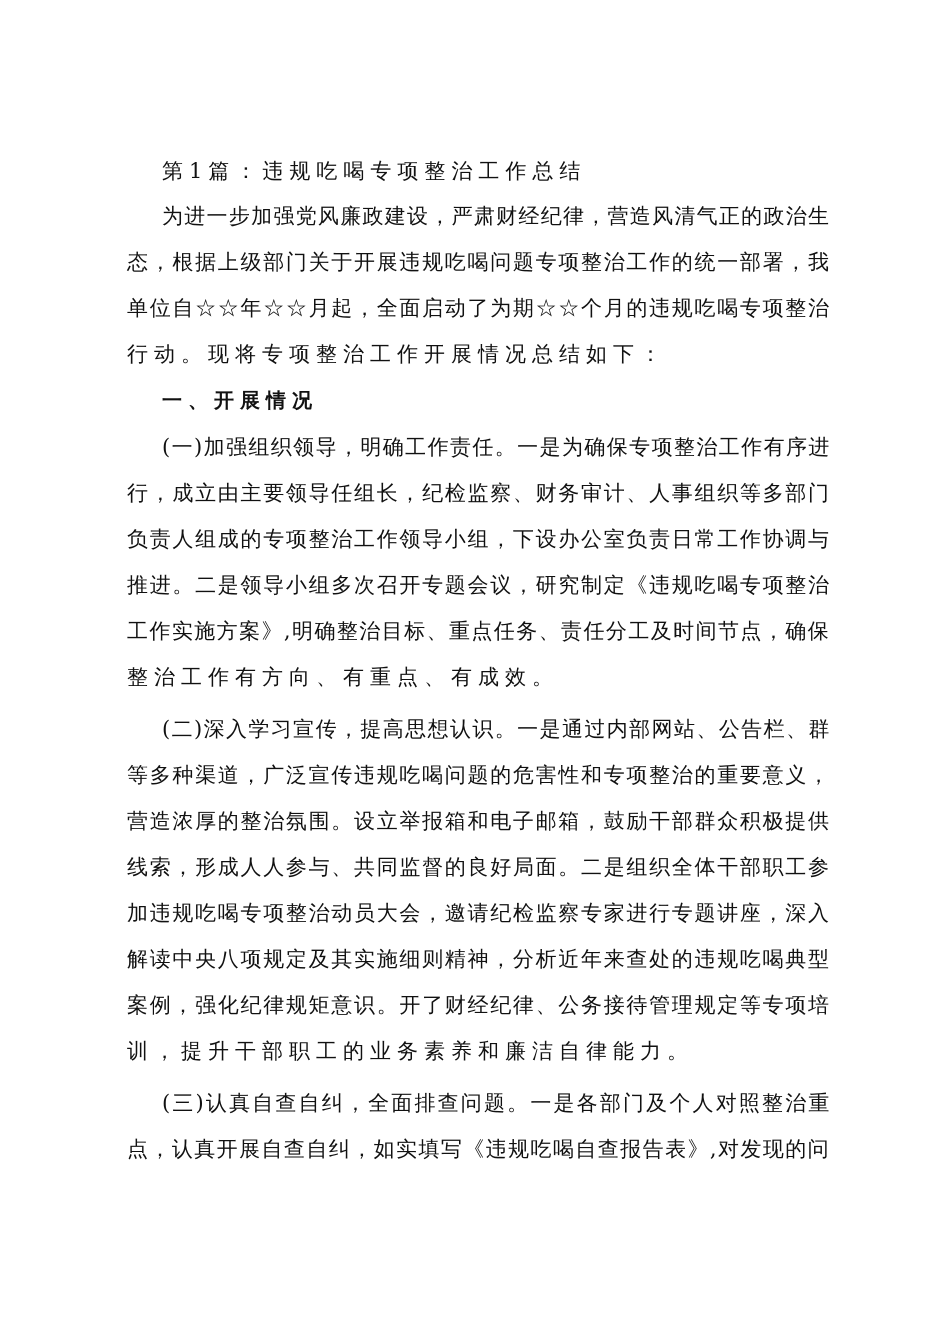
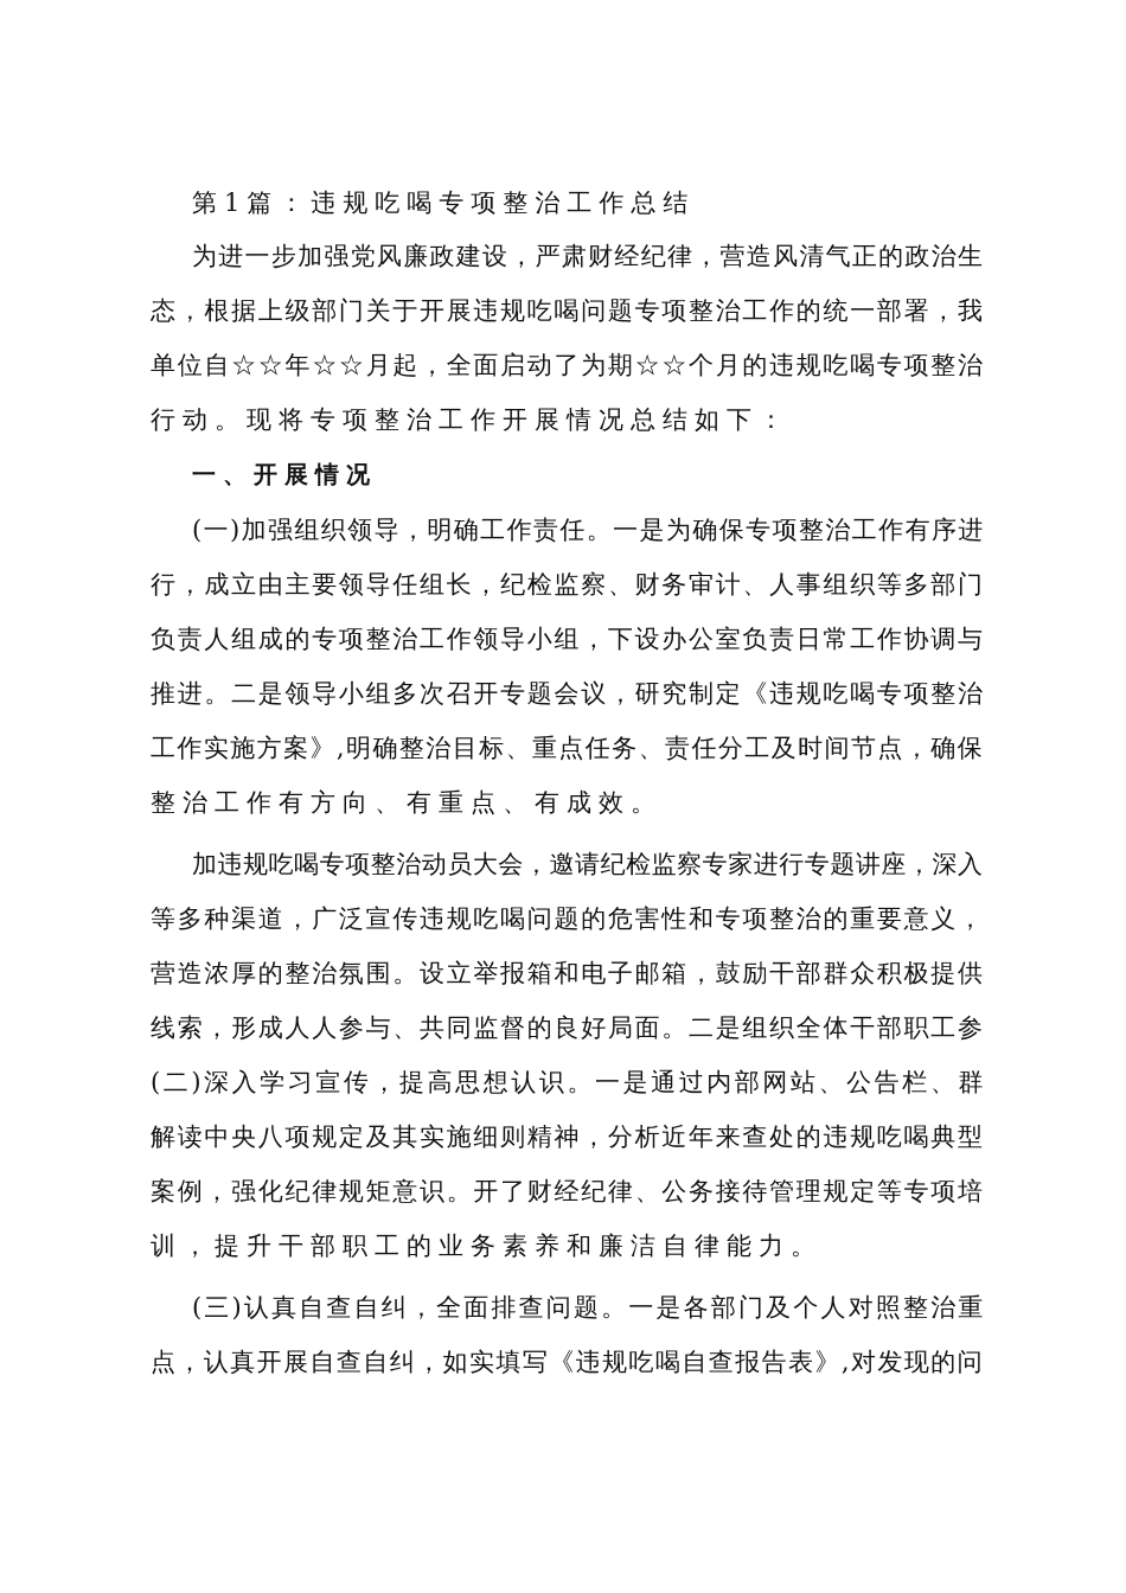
  第1篇：违规吃喝专项整治工作总结
  为进一步加强党风廉政建设，严肃财经纪律，营造风清气正的政治生
  态，根据上级部门关于开展违规吃喝问题专项整治工作的统一部署，我
  单位自☆☆年☆☆月起，全面启动了为期☆☆个月的违规吃喝专项整治
  行动。现将专项整治工作开展情况总结如下：
  一、开展情况
  (一)加强组织领导，明确工作责任。一是为确保专项整治工作有序进
  行，成立由主要领导任组长，纪检监察、财务审计、人事组织等多部门
  负责人组成的专项整治工作领导小组，下设办公室负责日常工作协调与
  推进。二是领导小组多次召开专题会议，研究制定《违规吃喝专项整治
  工作实施方案》,明确整治目标、重点任务、责任分工及时间节点，确保
  整治工作有方向、有重点、有成效。
- (二)深入学习宣传，提高思想认识。一是通过内部网站、公告栏、群
+ 加违规吃喝专项整治动员大会，邀请纪检监察专家进行专题讲座，深入
  等多种渠道，广泛宣传违规吃喝问题的危害性和专项整治的重要意义，
  营造浓厚的整治氛围。设立举报箱和电子邮箱，鼓励干部群众积极提供
  线索，形成人人参与、共同监督的良好局面。二是组织全体干部职工参
- 加违规吃喝专项整治动员大会，邀请纪检监察专家进行专题讲座，深入
+ (二)深入学习宣传，提高思想认识。一是通过内部网站、公告栏、群
  解读中央八项规定及其实施细则精神，分析近年来查处的违规吃喝典型
  案例，强化纪律规矩意识。开了财经纪律、公务接待管理规定等专项培
  训，提升干部职工的业务素养和廉洁自律能力。
  (三)认真自查自纠，全面排查问题。一是各部门及个人对照整治重
  点，认真开展自查自纠，如实填写《违规吃喝自查报告表》,对发现的问
